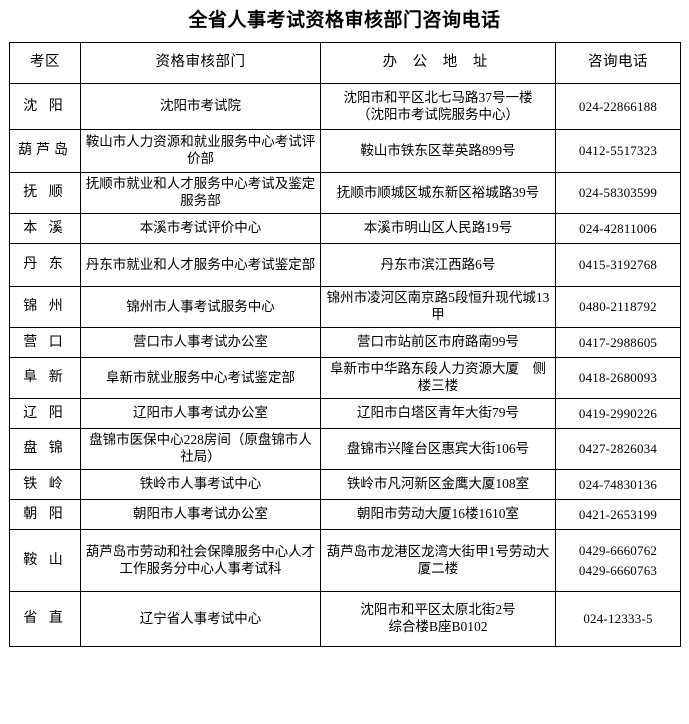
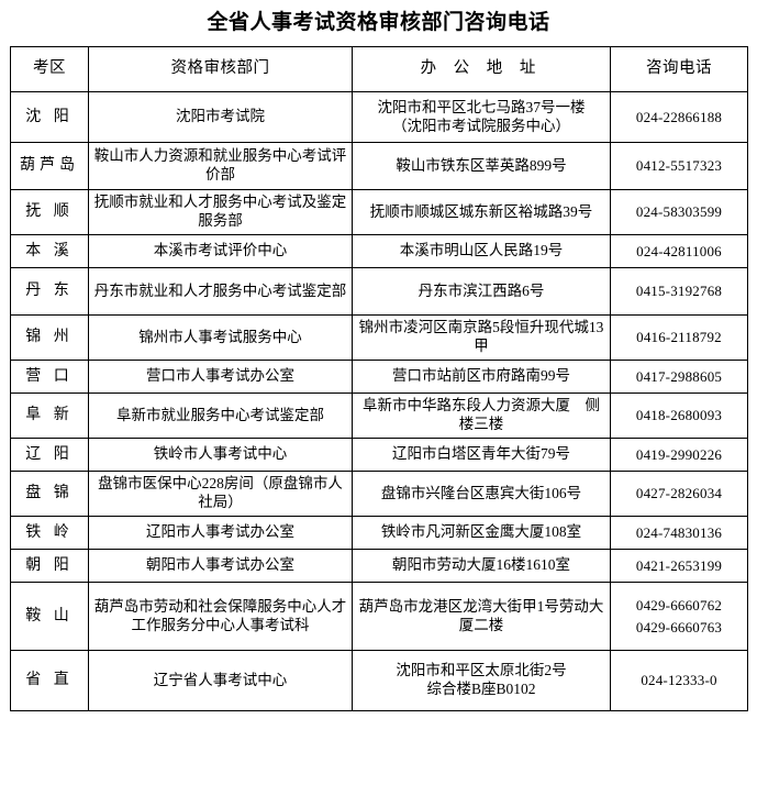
  全省人事考试资格审核部门咨询电话
  考区	资格审核部门	办 公 地 址	咨询电话
  沈 阳	沈阳市考试院	沈阳市和平区北七马路37号一楼（沈阳市考试院服务中心）	024-22866188
  葫芦岛	鞍山市人力资源和就业服务中心考试评价部	鞍山市铁东区莘英路899号	0412-5517323
  抚 顺	抚顺市就业和人才服务中心考试及鉴定服务部	抚顺市顺城区城东新区裕城路39号	024-58303599
  本 溪	本溪市考试评价中心	本溪市明山区人民路19号	024-42811006
  丹 东	丹东市就业和人才服务中心考试鉴定部	丹东市滨江西路6号	0415-3192768
- 锦 州	锦州市人事考试服务中心	锦州市凌河区南京路5段恒升现代城13甲	0480-2118792
+ 锦 州	锦州市人事考试服务中心	锦州市凌河区南京路5段恒升现代城13甲	0416-2118792
  营 口	营口市人事考试办公室	营口市站前区市府路南99号	0417-2988605
  阜 新	阜新市就业服务中心考试鉴定部	阜新市中华路东段人力资源大厦 侧楼三楼	0418-2680093
- 辽 阳	辽阳市人事考试办公室	辽阳市白塔区青年大街79号	0419-2990226
+ 辽 阳	铁岭市人事考试中心	辽阳市白塔区青年大街79号	0419-2990226
  盘 锦	盘锦市医保中心228房间（原盘锦市人社局）	盘锦市兴隆台区惠宾大街106号	0427-2826034
- 铁 岭	铁岭市人事考试中心	铁岭市凡河新区金鹰大厦108室	024-74830136
+ 铁 岭	辽阳市人事考试办公室	铁岭市凡河新区金鹰大厦108室	024-74830136
  朝 阳	朝阳市人事考试办公室	朝阳市劳动大厦16楼1610室	0421-2653199
  鞍 山	葫芦岛市劳动和社会保障服务中心人才工作服务分中心人事考试科	葫芦岛市龙港区龙湾大街甲1号劳动大厦二楼	0429-66607620429-6660763
- 省 直	辽宁省人事考试中心	沈阳市和平区太原北街2号综合楼B座B0102	024-12333-5
+ 省 直	辽宁省人事考试中心	沈阳市和平区太原北街2号综合楼B座B0102	024-12333-0
